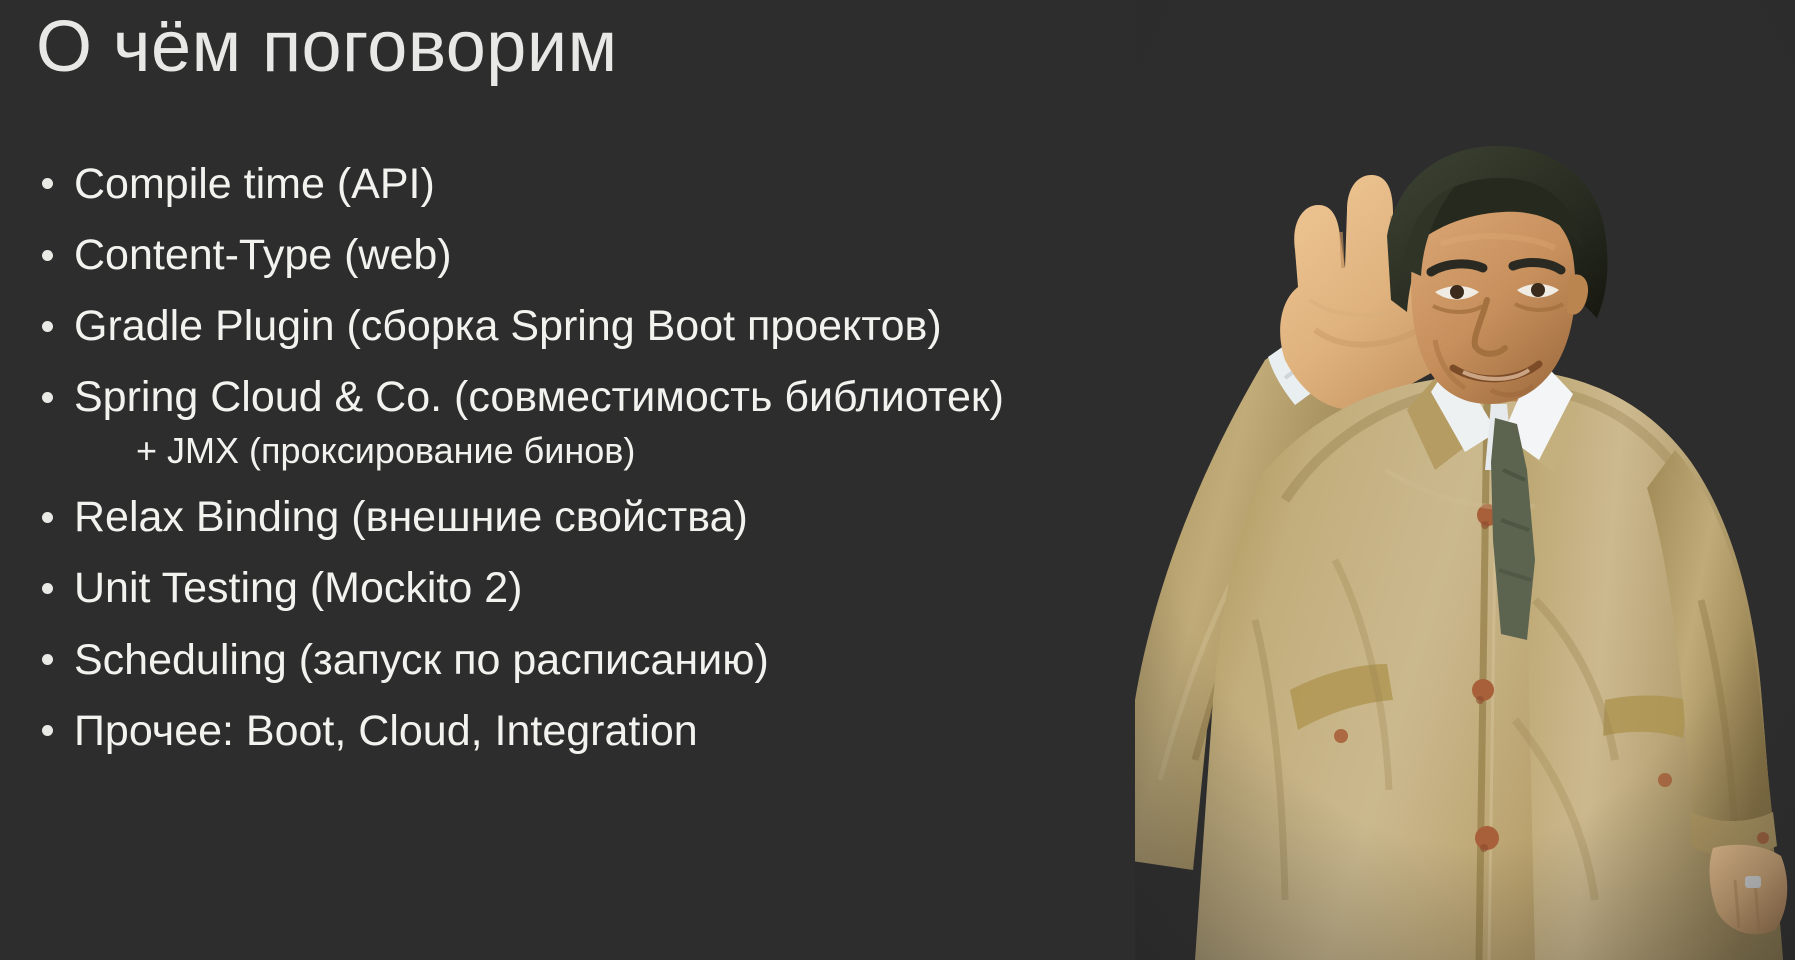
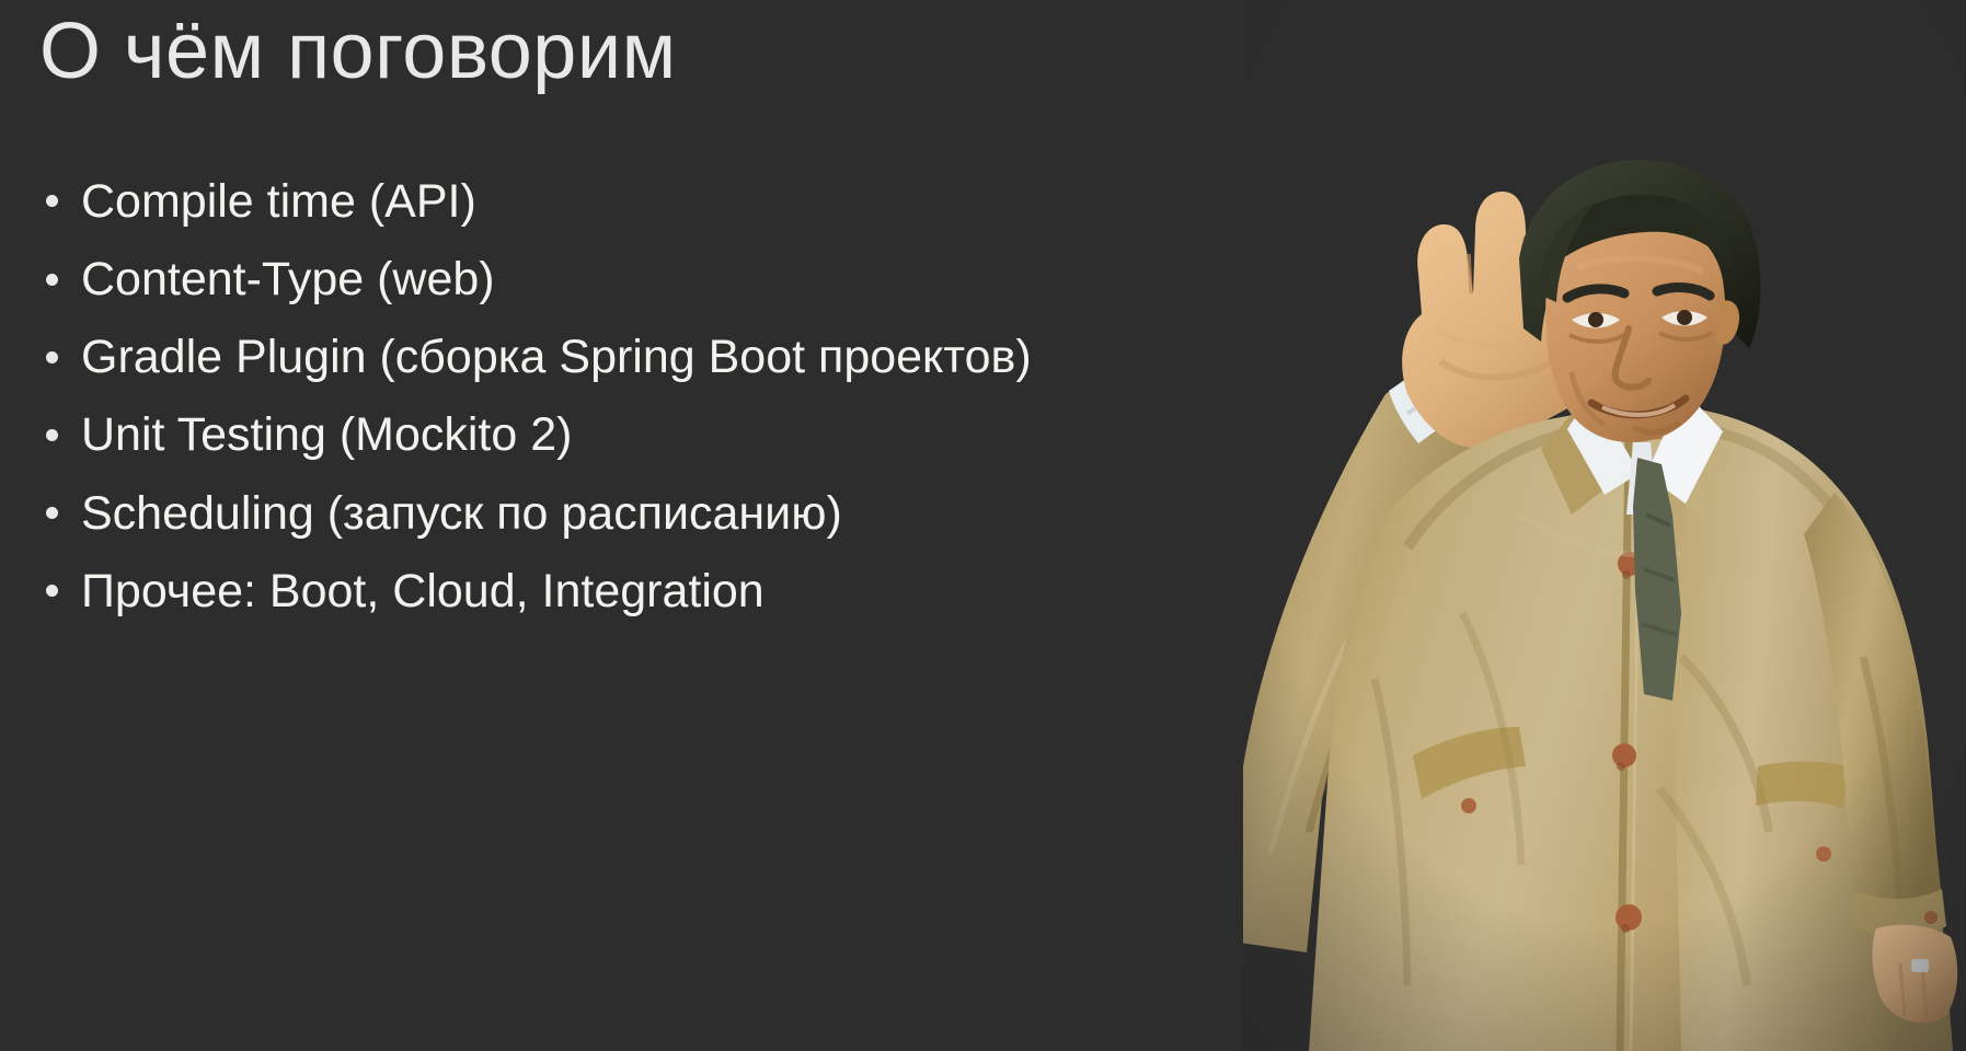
  О чём поговорим
  Compile time (API)
  Content-Type (web)
  Gradle Plugin (сборка Spring Boot проектов)
- Spring Cloud & Co. (совместимость библиотек)
- + JMX (проксирование бинов)
- Relax Binding (внешние свойства)
  Unit Testing (Mockito 2)
  Scheduling (запуск по расписанию)
  Прочее: Boot, Cloud, Integration
